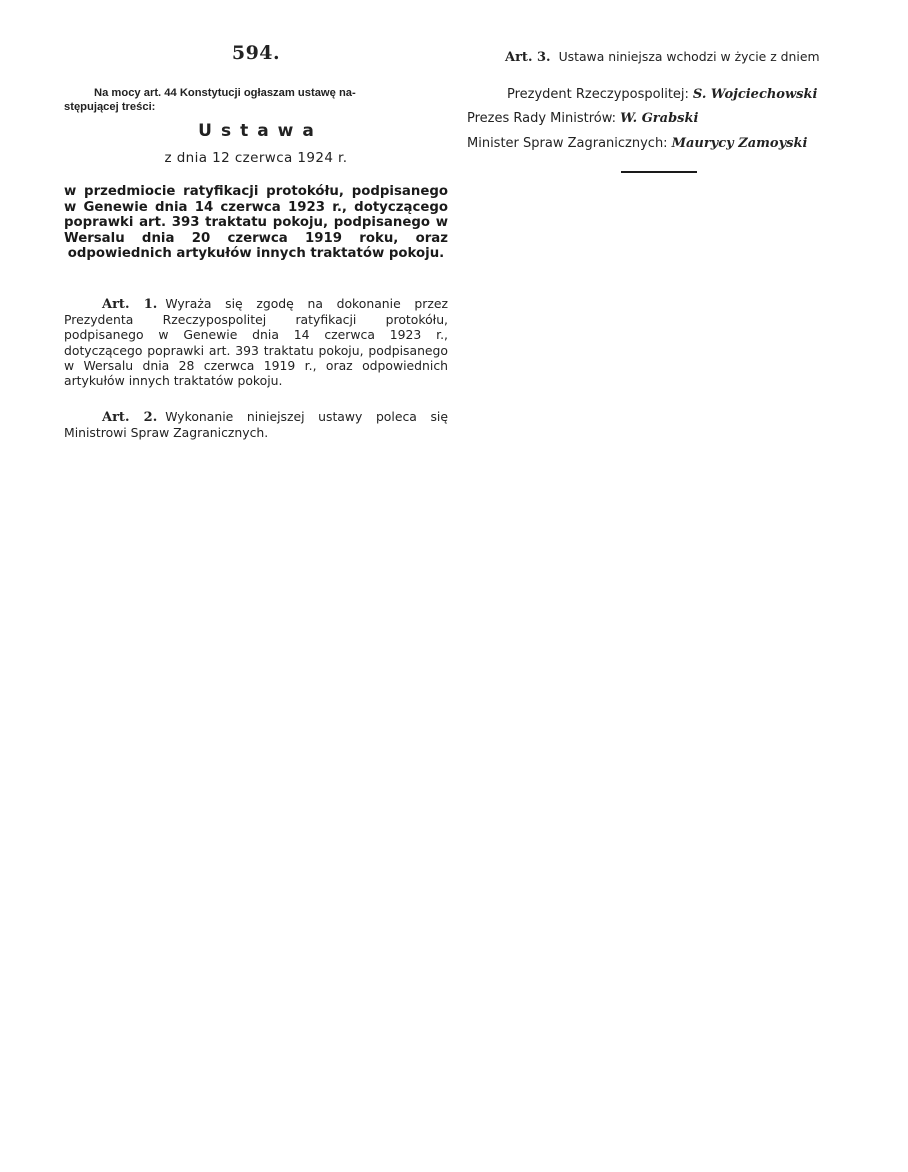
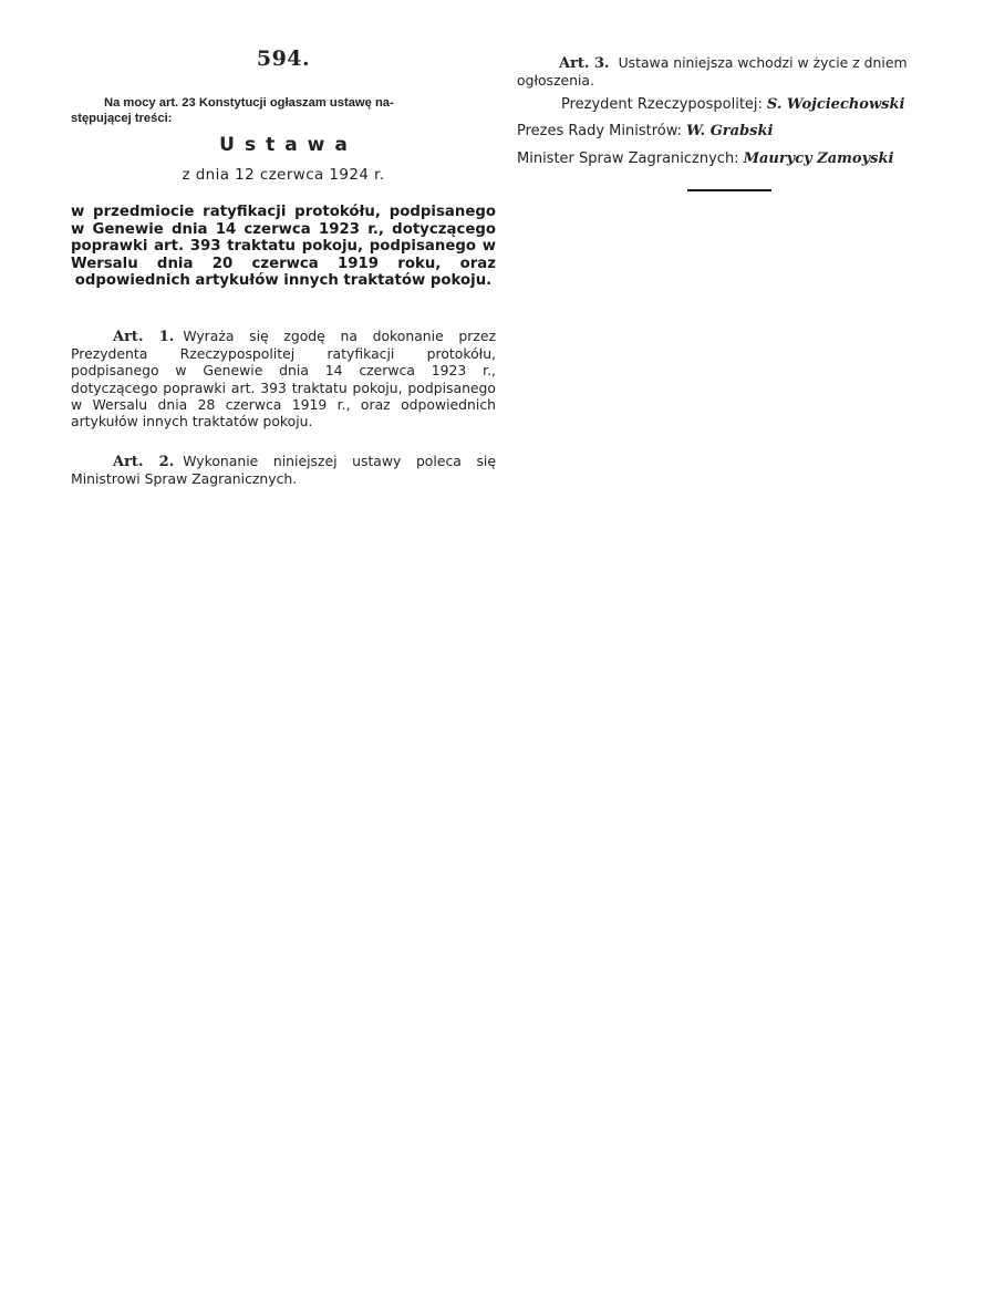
  594.
- Na mocy art. 44 Konstytucji ogłaszam ustawę na-
+ Na mocy art. 23 Konstytucji ogłaszam ustawę na-
  stępującej treści:
  Ustawa
  z dnia 12 czerwca 1924 r.
  w przedmiocie ratyfikacji protokółu, podpisanego w Genewie dnia 14 czerwca 1923 r., dotyczącego poprawki art. 393 traktatu pokoju, podpisanego w Wersalu dnia 20 czerwca 1919 roku, oraz odpowiednich artykułów innych traktatów pokoju.
  Art. 1. Wyraża się zgodę na dokonanie przez Prezydenta Rzeczypospolitej ratyfikacji protokółu, podpisanego w Genewie dnia 14 czerwca 1923 r., dotyczącego poprawki art. 393 traktatu pokoju, podpisanego w Wersalu dnia 28 czerwca 1919 r., oraz odpowiednich artykułów innych traktatów pokoju.
  Art. 2. Wykonanie niniejszej ustawy poleca się Ministrowi Spraw Zagranicznych.
  Art. 3. Ustawa niniejsza wchodzi w życie z dniem
+ ogłoszenia.
  Prezydent Rzeczypospolitej: S. Wojciechowski
  Prezes Rady Ministrów: W. Grabski
  Minister Spraw Zagranicznych: Maurycy Zamoyski
